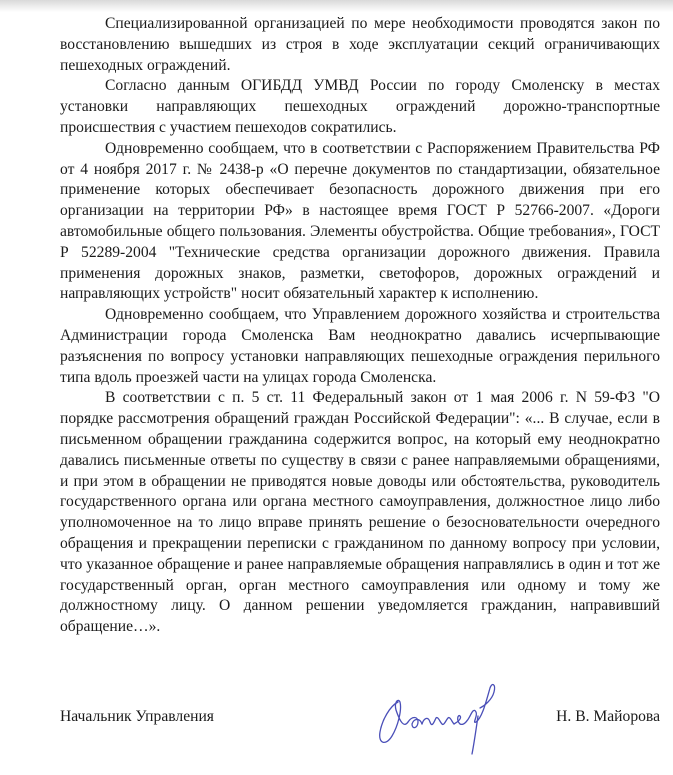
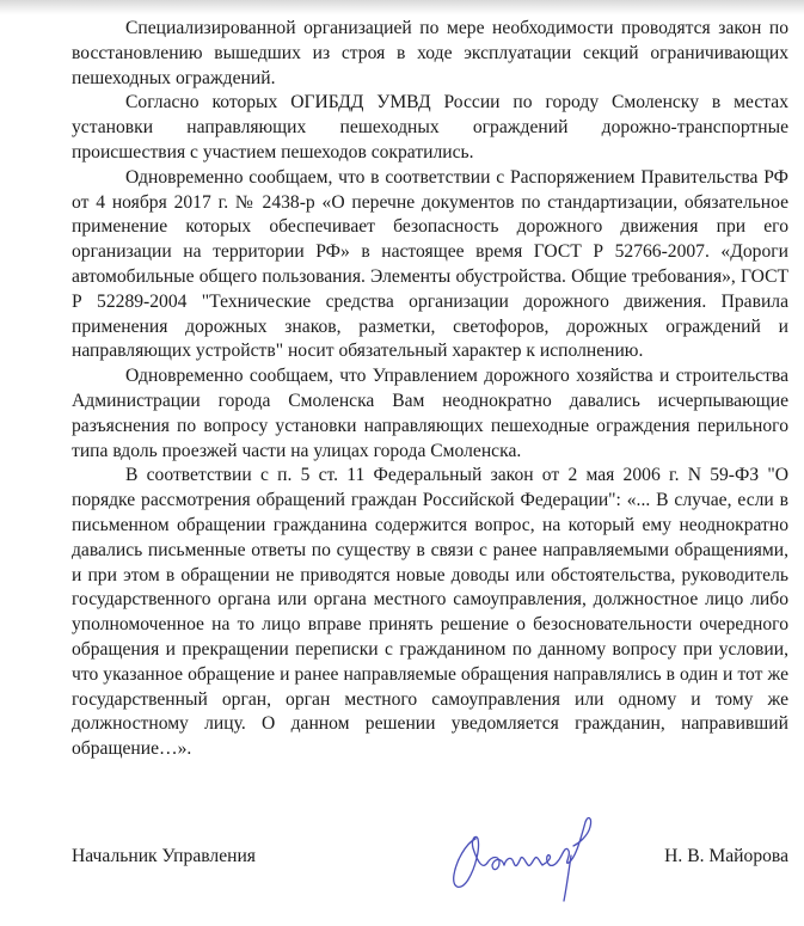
  Специализированной организацией по мере необходимости проводятся закон по восстановлению вышедших из строя в ходе эксплуатации секций ограничивающих пешеходных ограждений.
- Согласно данным ОГИБДД УМВД России по городу Смоленску в местах установки направляющих пешеходных ограждений дорожно-транспортные происшествия с участием пешеходов сократились.
+ Согласно которых ОГИБДД УМВД России по городу Смоленску в местах установки направляющих пешеходных ограждений дорожно-транспортные происшествия с участием пешеходов сократились.
  Одновременно сообщаем, что в соответствии с Распоряжением Правительства РФ от 4 ноября 2017 г. № 2438-р «О перечне документов по стандартизации, обязательное применение которых обеспечивает безопасность дорожного движения при его организации на территории РФ» в настоящее время ГОСТ Р 52766-2007. «Дороги автомобильные общего пользования. Элементы обустройства. Общие требования», ГОСТ Р 52289-2004 "Технические средства организации дорожного движения. Правила применения дорожных знаков, разметки, светофоров, дорожных ограждений и направляющих устройств" носит обязательный характер к исполнению.
  Одновременно сообщаем, что Управлением дорожного хозяйства и строительства Администрации города Смоленска Вам неоднократно давались исчерпывающие разъяснения по вопросу установки направляющих пешеходные ограждения перильного типа вдоль проезжей части на улицах города Смоленска.
- В соответствии с п. 5 ст. 11 Федеральный закон от 1 мая 2006 г. N 59-ФЗ "О порядке рассмотрения обращений граждан Российской Федерации": «... В случае, если в письменном обращении гражданина содержится вопрос, на который ему неоднократно давались письменные ответы по существу в связи с ранее направляемыми обращениями, и при этом в обращении не приводятся новые доводы или обстоятельства, руководитель государственного органа или органа местного самоуправления, должностное лицо либо уполномоченное на то лицо вправе принять решение о безосновательности очередного обращения и прекращении переписки с гражданином по данному вопросу при условии, что указанное обращение и ранее направляемые обращения направлялись в один и тот же государственный орган, орган местного самоуправления или одному и тому же должностному лицу. О данном решении уведомляется гражданин, направивший обращение…».
+ В соответствии с п. 5 ст. 11 Федеральный закон от 2 мая 2006 г. N 59-ФЗ "О порядке рассмотрения обращений граждан Российской Федерации": «... В случае, если в письменном обращении гражданина содержится вопрос, на который ему неоднократно давались письменные ответы по существу в связи с ранее направляемыми обращениями, и при этом в обращении не приводятся новые доводы или обстоятельства, руководитель государственного органа или органа местного самоуправления, должностное лицо либо уполномоченное на то лицо вправе принять решение о безосновательности очередного обращения и прекращении переписки с гражданином по данному вопросу при условии, что указанное обращение и ранее направляемые обращения направлялись в один и тот же государственный орган, орган местного самоуправления или одному и тому же должностному лицу. О данном решении уведомляется гражданин, направивший обращение…».
  Начальник Управления
  Н. В. Майорова
